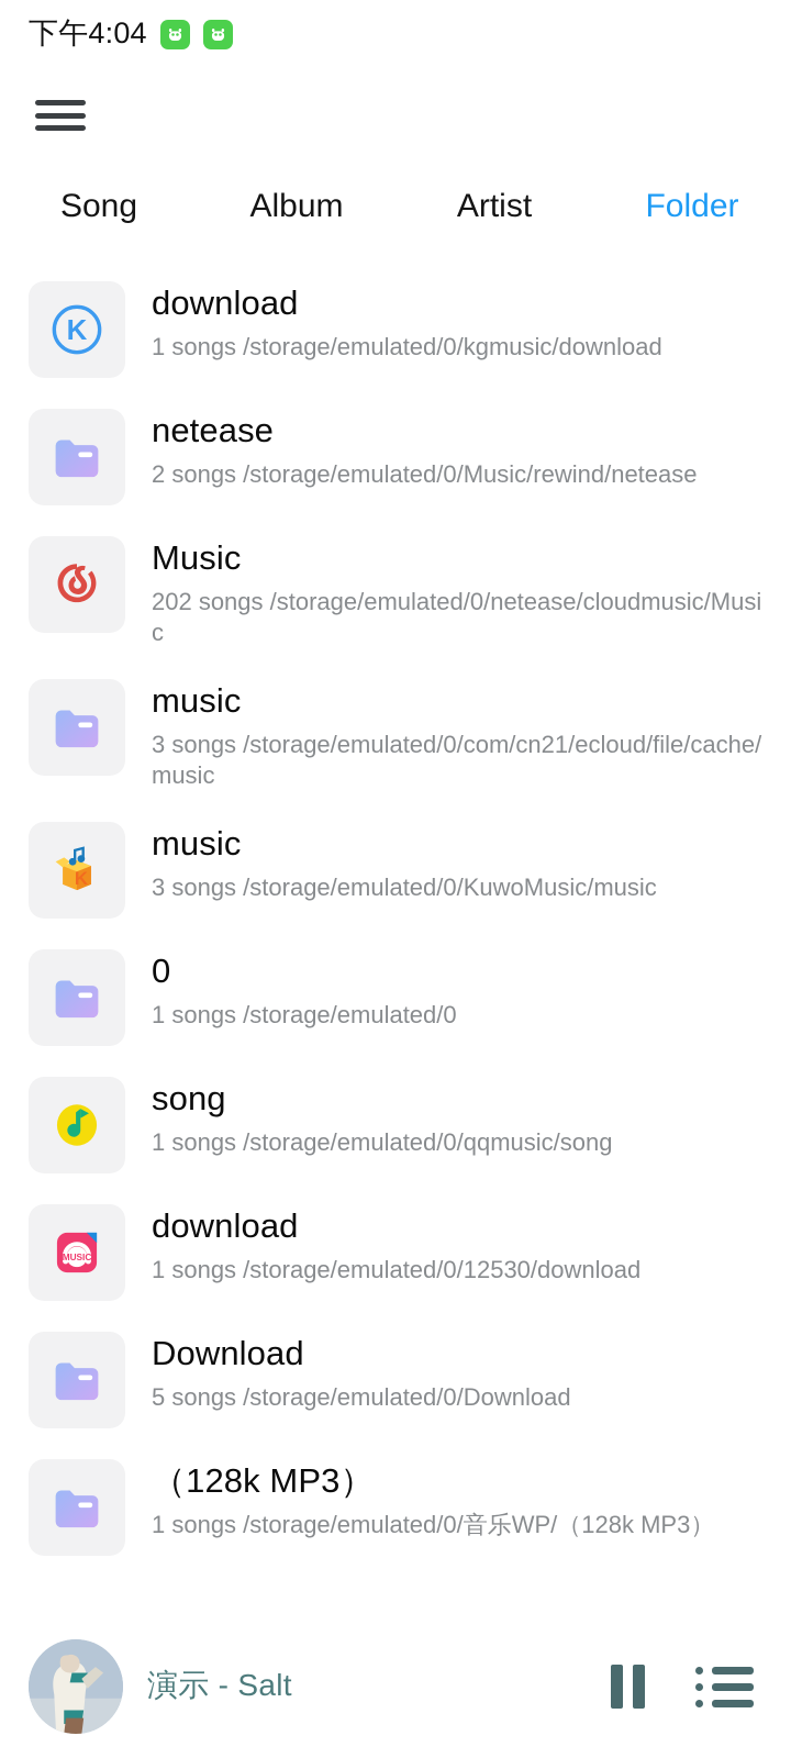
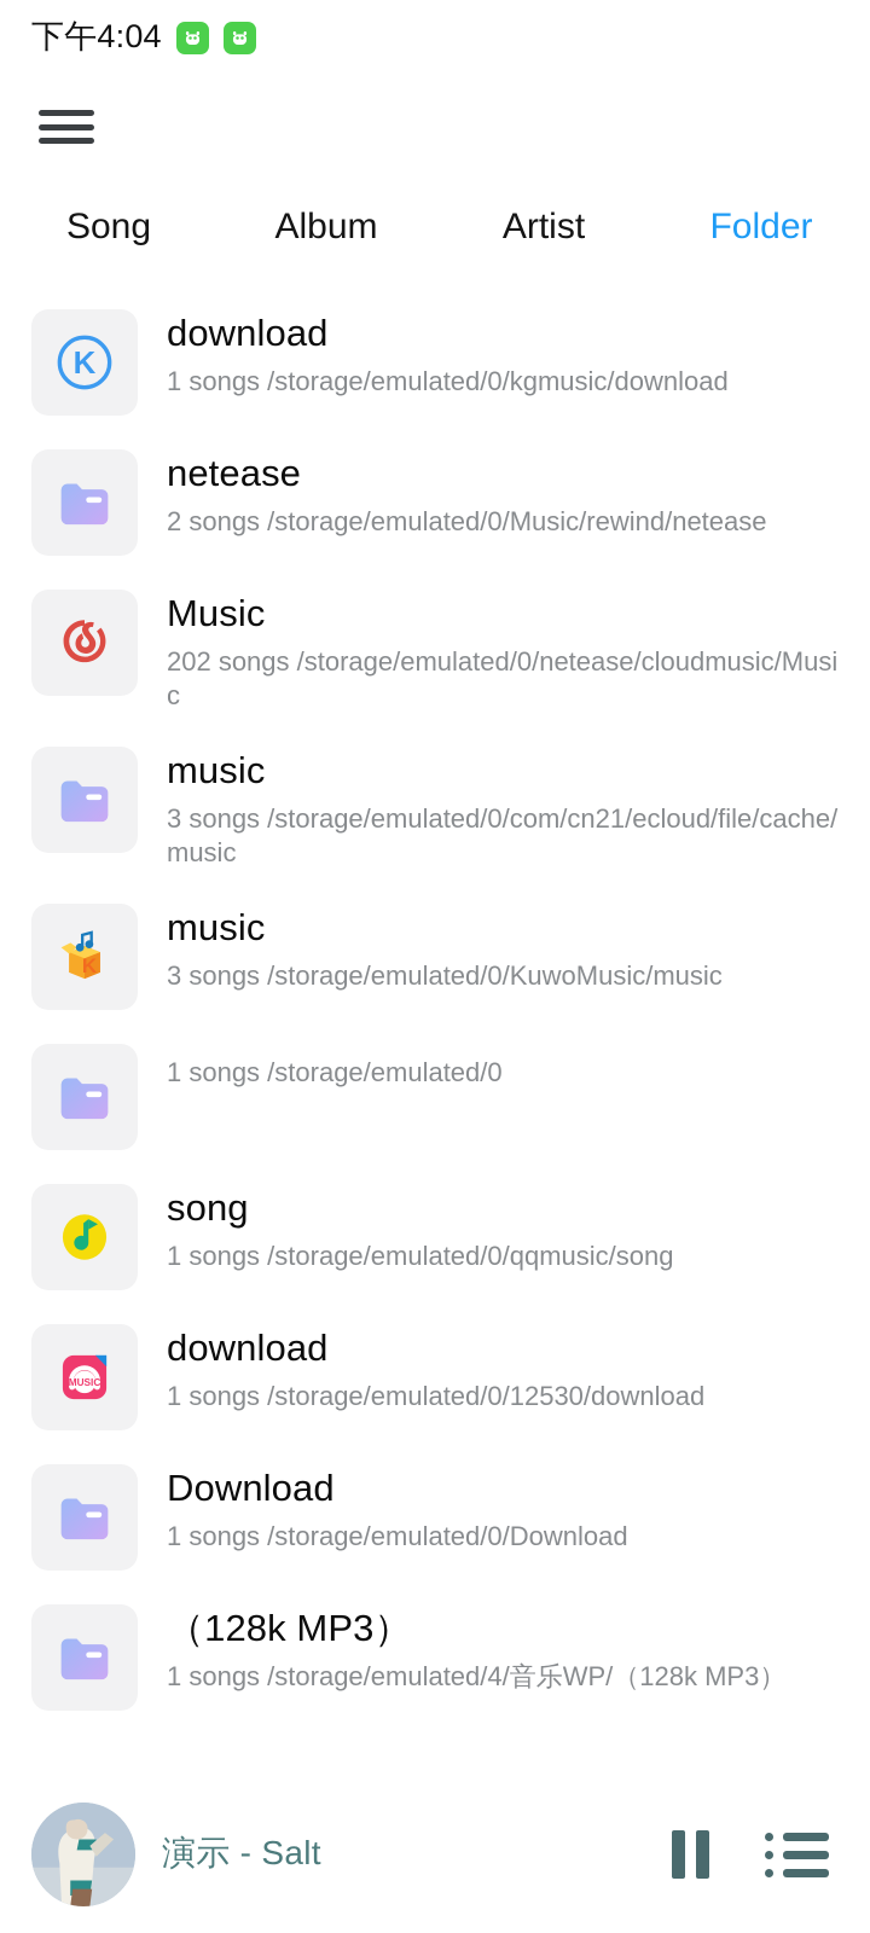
  下午4:04
  Song
  Album
  Artist
  Folder
  K
  download
  1 songs /storage/emulated/0/kgmusic/download
  netease
  2 songs /storage/emulated/0/Music/rewind/netease
  Music
  202 songs /storage/emulated/0/netease/cloudmusic/Music
  music
  3 songs /storage/emulated/0/com/cn21/ecloud/file/cache/music
  K
  music
  3 songs /storage/emulated/0/KuwoMusic/music
- 0
  1 songs /storage/emulated/0
  song
  1 songs /storage/emulated/0/qqmusic/song
  MUSIC
  download
  1 songs /storage/emulated/0/12530/download
  Download
- 5 songs /storage/emulated/0/Download
+ 1 songs /storage/emulated/0/Download
  （128k MP3）
- 1 songs /storage/emulated/0/音乐WP/（128k MP3）
+ 1 songs /storage/emulated/4/音乐WP/（128k MP3）
  演示 - Salt
